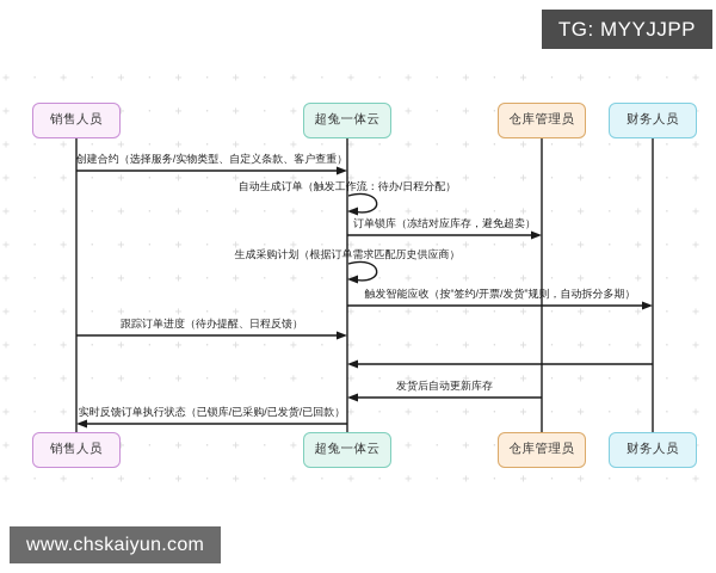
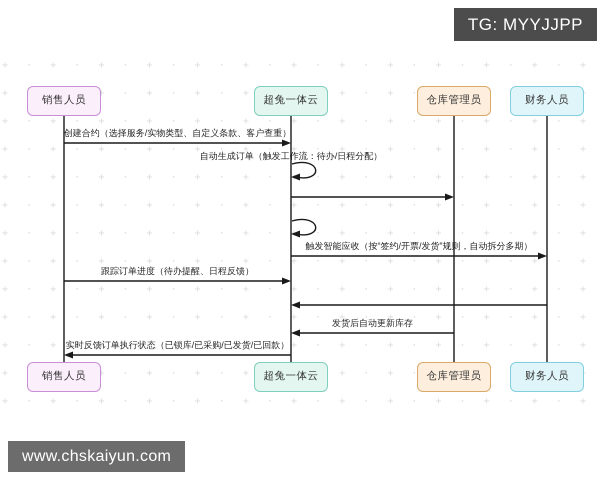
  + · + · + · + · + · + · + · + · + · + · + · + · +
  + · + · + · + · + · + · + · + · + · + · + · + · +
  + · + · + · + · + · + · + · + · + · + · + · + · +
  + · + · + · + · + · + · · + · + · + · + · + · +
  + · + · + · + · + · + · + · + · + · + · + · + · +
  + · + · + · + · + · + · · + · + · + · + · + · +
  + · + · + · + · + · + · + · + · + · + · + · + · +
  + · + · + · + · + · + · + · + · + · + · + · + · +
  + · + · + · + · + · + · + · + · + · + · + · + · +
  + · + · + · + · + · + · + · + · + · + · + · + · +
  + · + · + · + · + · + · + · + · + · + · + · + · +
  创建合约（选择服务/实物类型、自定义条款、客户查重）
  自动生成订单（触发工作流：待办/日程分配）
- 订单锁库（冻结对应库存，避免超卖）
- 生成采购计划（根据订单需求匹配历史供应商）
  触发智能应收（按“签约/开票/发货”规则，自动拆分多期）
  跟踪订单进度（待办提醒、日程反馈）
  发货后自动更新库存
  实时反馈订单执行状态（已锁库/已采购/已发货/已回款）
  销售人员
  销售人员
  超兔一体云
  超兔一体云
  仓库管理员
  仓库管理员
  财务人员
  财务人员
  TG: MYYJJPP
  www.chskaiyun.com
